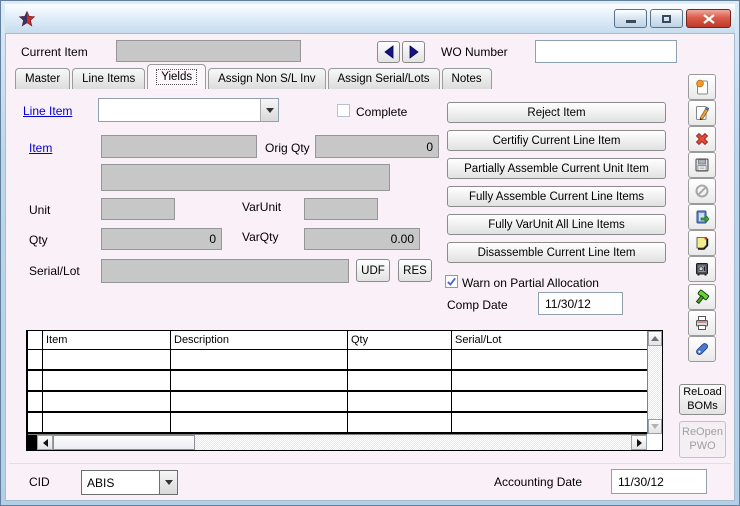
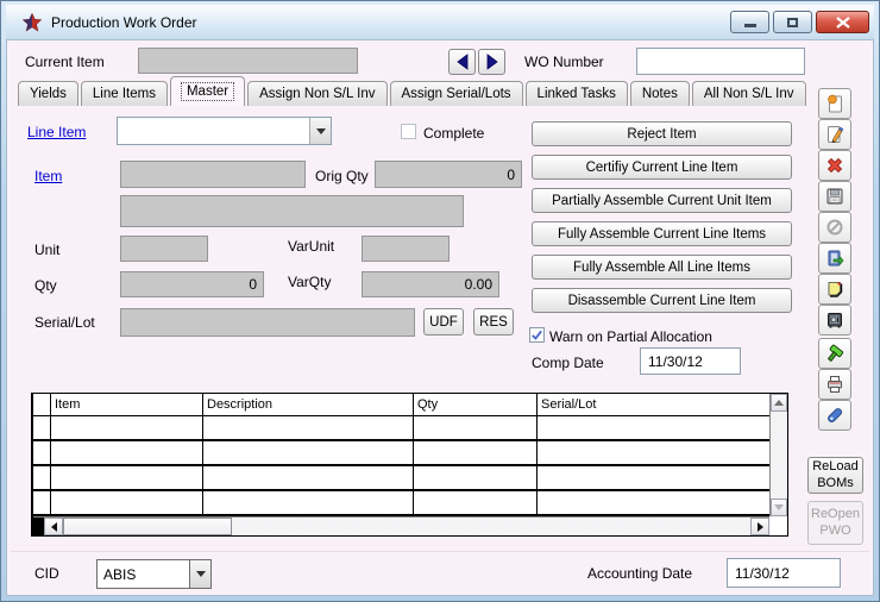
+ Production Work Order
  Current Item
  WO Number
- Master
+ Yields
  Line Items
- Yields
+ Master
  Assign Non S/L Inv
  Assign Serial/Lots
+ Linked Tasks
  Notes
+ All Non S/L Inv
  Line Item
  Complete
  Item
  Orig Qty
  0
  Unit
  VarUnit
  Qty
  0
  VarQty
  0.00
  Serial/Lot
  UDF
  RES
  Reject Item
  Certifiy Current Line Item
  Partially Assemble Current Unit Item
  Fully Assemble Current Line Items
- Fully VarUnit All Line Items
+ Fully Assemble All Line Items
  Disassemble Current Line Item
  Warn on Partial Allocation
  Comp Date
  11/30/12
  Item
  Description
  Qty
  Serial/Lot
  ReLoad BOMs
  ReOpen PWO
  CID
  ABIS
  Accounting Date
  11/30/12
